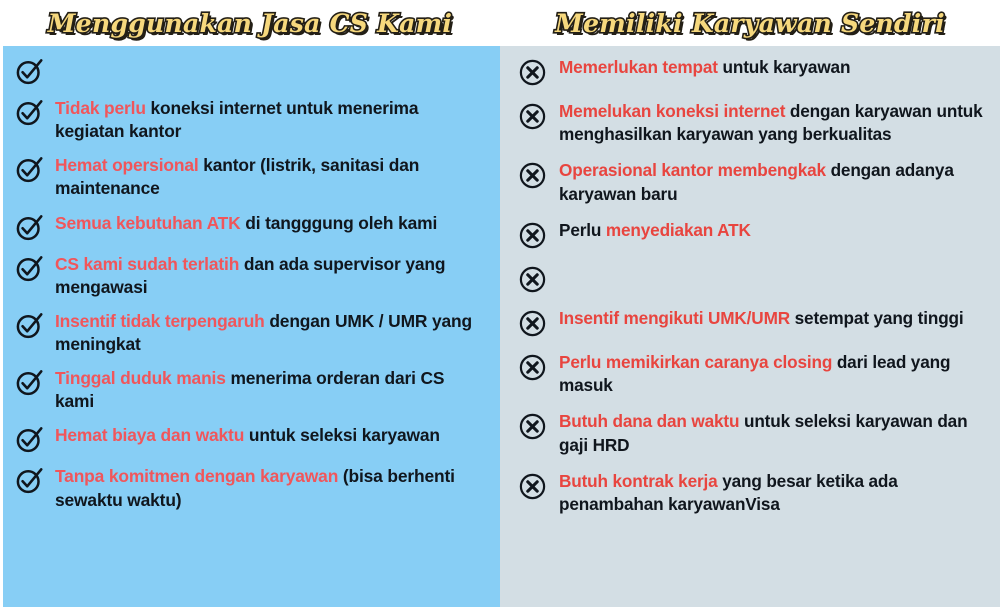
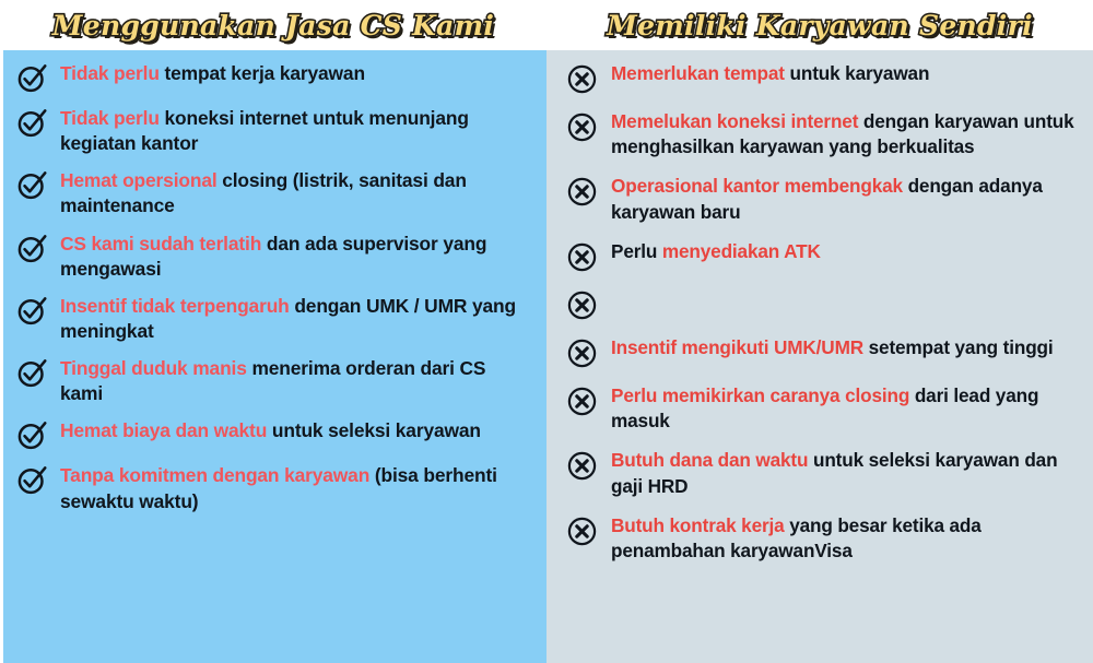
  Menggunakan Jasa CS Kami
  Memiliki Karyawan Sendiri
+ Tidak perlu tempat kerja karyawan
- Tidak perlu koneksi internet untuk menerima kegiatan kantor
+ Tidak perlu koneksi internet untuk menunjang kegiatan kantor
- Hemat opersional kantor (listrik, sanitasi dan maintenance
+ Hemat opersional closing (listrik, sanitasi dan maintenance
- Semua kebutuhan ATK di tangggung oleh kami
  CS kami sudah terlatih dan ada supervisor yang mengawasi
  Insentif tidak terpengaruh dengan UMK / UMR yang meningkat
  Tinggal duduk manis menerima orderan dari CS kami
  Hemat biaya dan waktu untuk seleksi karyawan
  Tanpa komitmen dengan karyawan (bisa berhenti sewaktu waktu)
  Memerlukan tempat untuk karyawan
  Memelukan koneksi internet dengan karyawan untuk menghasilkan karyawan yang berkualitas
  Operasional kantor membengkak dengan adanya karyawan baru
  Perlu menyediakan ATK
  Insentif mengikuti UMK/UMR setempat yang tinggi
  Perlu memikirkan caranya closing dari lead yang masuk
  Butuh dana dan waktu untuk seleksi karyawan dan gaji HRD
  Butuh kontrak kerja yang besar ketika ada penambahan karyawanVisa
